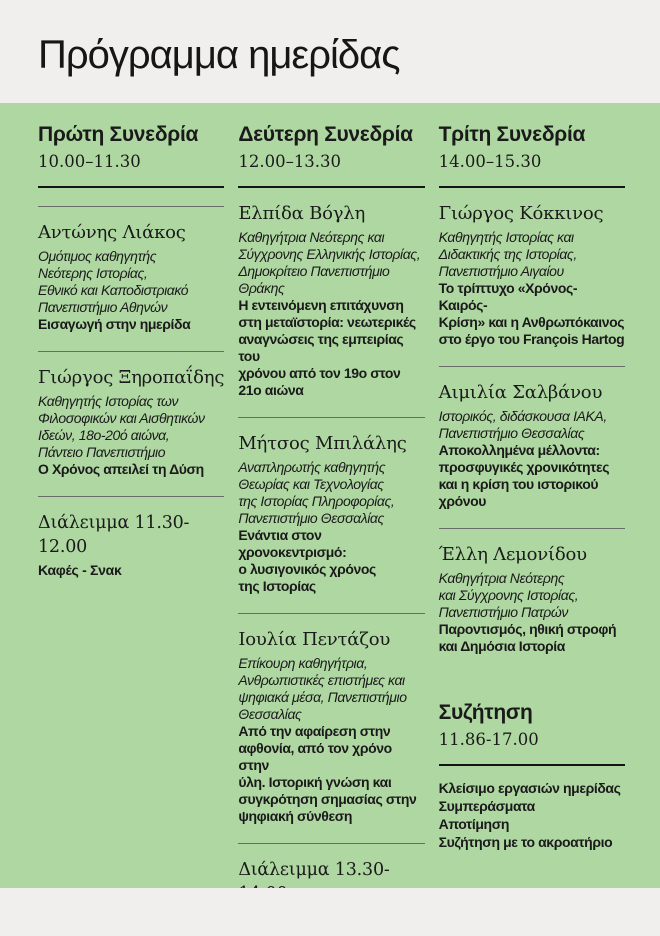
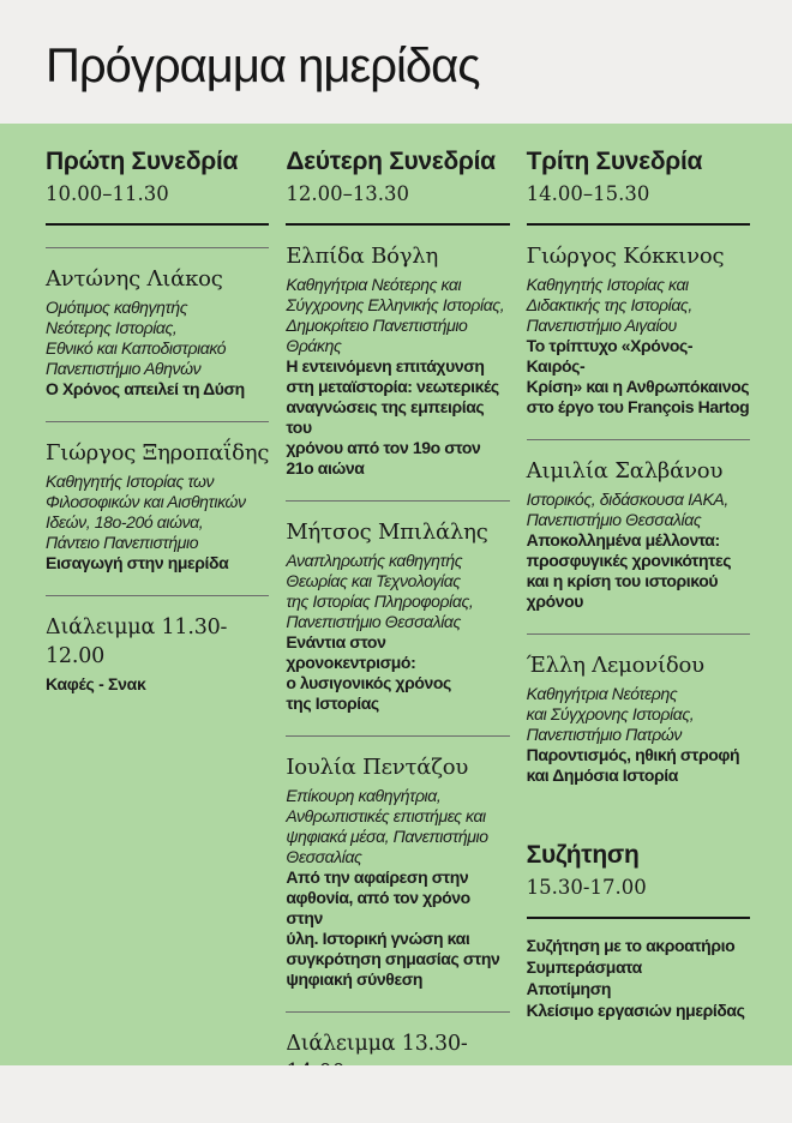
  Πρόγραμμα ημερίδας
  Πρώτη Συνεδρία
  10.00–11.30
  Αντώνης Λιάκος
  Ομότιμος καθηγητής
  Νεότερης Ιστορίας,
  Εθνικό και Καποδιστριακό
  Πανεπιστήμιο Αθηνών
- Εισαγωγή στην ημερίδα
+ Ο Χρόνος απειλεί τη Δύση
  Γιώργος Ξηροπαΐδης
  Καθηγητής Ιστορίας των
  Φιλοσοφικών και Αισθητικών
  Ιδεών, 18ο-20ό αιώνα,
  Πάντειο Πανεπιστήμιο
- Ο Χρόνος απειλεί τη Δύση
+ Εισαγωγή στην ημερίδα
  Διάλειμμα 11.30-12.00
  Καφές - Σνακ
  Δεύτερη Συνεδρία
  12.00–13.30
  Ελπίδα Βόγλη
  Καθηγήτρια Νεότερης και
  Σύγχρονης Ελληνικής Ιστορίας,
  Δημοκρίτειο Πανεπιστήμιο
  Θράκης
  Η εντεινόμενη επιτάχυνση
  στη μεταϊστορία: νεωτερικές
  αναγνώσεις της εμπειρίας του
  χρόνου από τον 19ο στον
  21ο αιώνα
  Μήτσος Μπιλάλης
  Αναπληρωτής καθηγητής
  Θεωρίας και Τεχνολογίας
  της Ιστορίας Πληροφορίας,
  Πανεπιστήμιο Θεσσαλίας
  Ενάντια στον χρονοκεντρισμό:
  ο λυσιγονικός χρόνος
  της Ιστορίας
  Ιουλία Πεντάζου
  Επίκουρη καθηγήτρια,
  Ανθρωπιστικές επιστήμες και
  ψηφιακά μέσα, Πανεπιστήμιο
  Θεσσαλίας
  Από την αφαίρεση στην
  αφθονία, από τον χρόνο στην
  ύλη. Ιστορική γνώση και
  συγκρότηση σημασίας στην
  ψηφιακή σύνθεση
  Διάλειμμα 13.30-
  Τρίτη Συνεδρία
  14.00–15.30
  Γιώργος Κόκκινος
  Καθηγητής Ιστορίας και
  Διδακτικής της Ιστορίας,
  Πανεπιστήμιο Αιγαίου
  Το τρίπτυχο «Χρόνος-Καιρός-
  Κρίση» και η Ανθρωπόκαινος
  στο έργο του François Hartog
  Αιμιλία Σαλβάνου
  Ιστορικός, διδάσκουσα ΙΑΚΑ,
  Πανεπιστήμιο Θεσσαλίας
  Αποκολλημένα μέλλοντα:
  προσφυγικές χρονικότητες
  και η κρίση του ιστορικού
  χρόνου
  Έλλη Λεμονίδου
  Καθηγήτρια Νεότερης
  και Σύγχρονης Ιστορίας,
  Πανεπιστήμιο Πατρών
  Παροντισμός, ηθική στροφή
  και Δημόσια Ιστορία
  Συζήτηση
- 11.86-17.00
+ 15.30-17.00
- Κλείσιμο εργασιών ημερίδας
+ Συζήτηση με το ακροατήριο
  Συμπεράσματα
  Αποτίμηση
- Συζήτηση με το ακροατήριο
+ Κλείσιμο εργασιών ημερίδας
